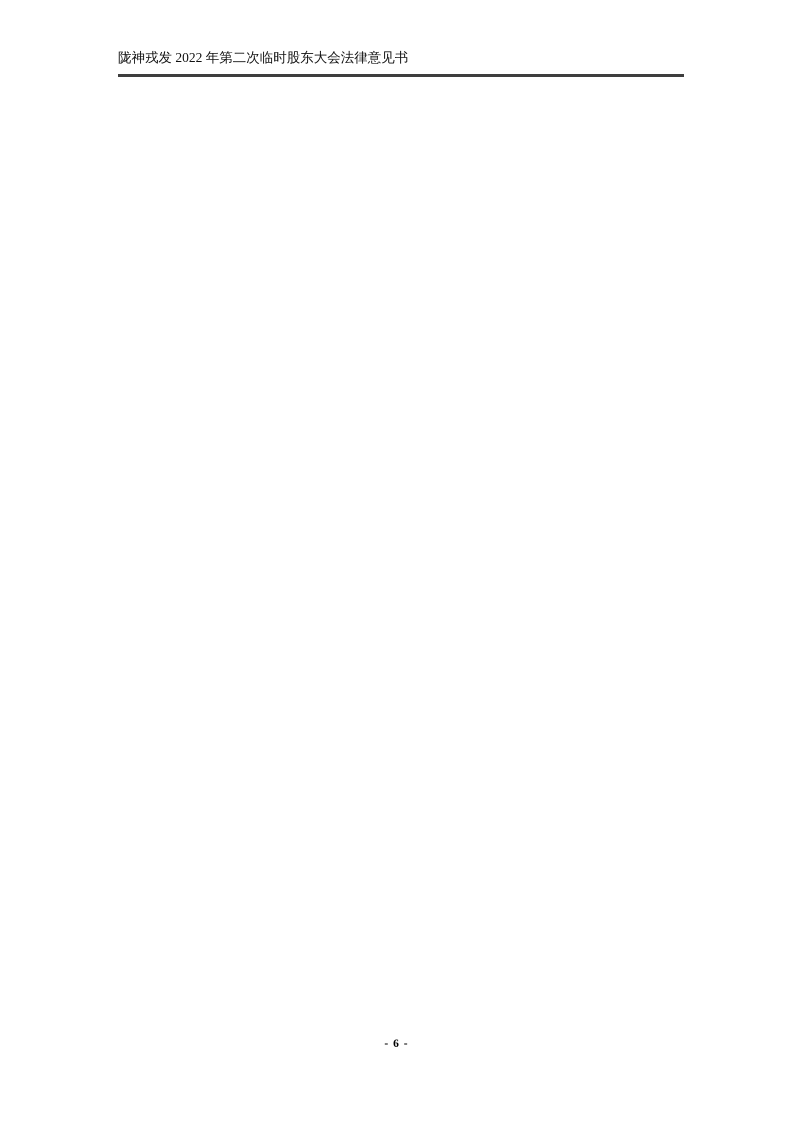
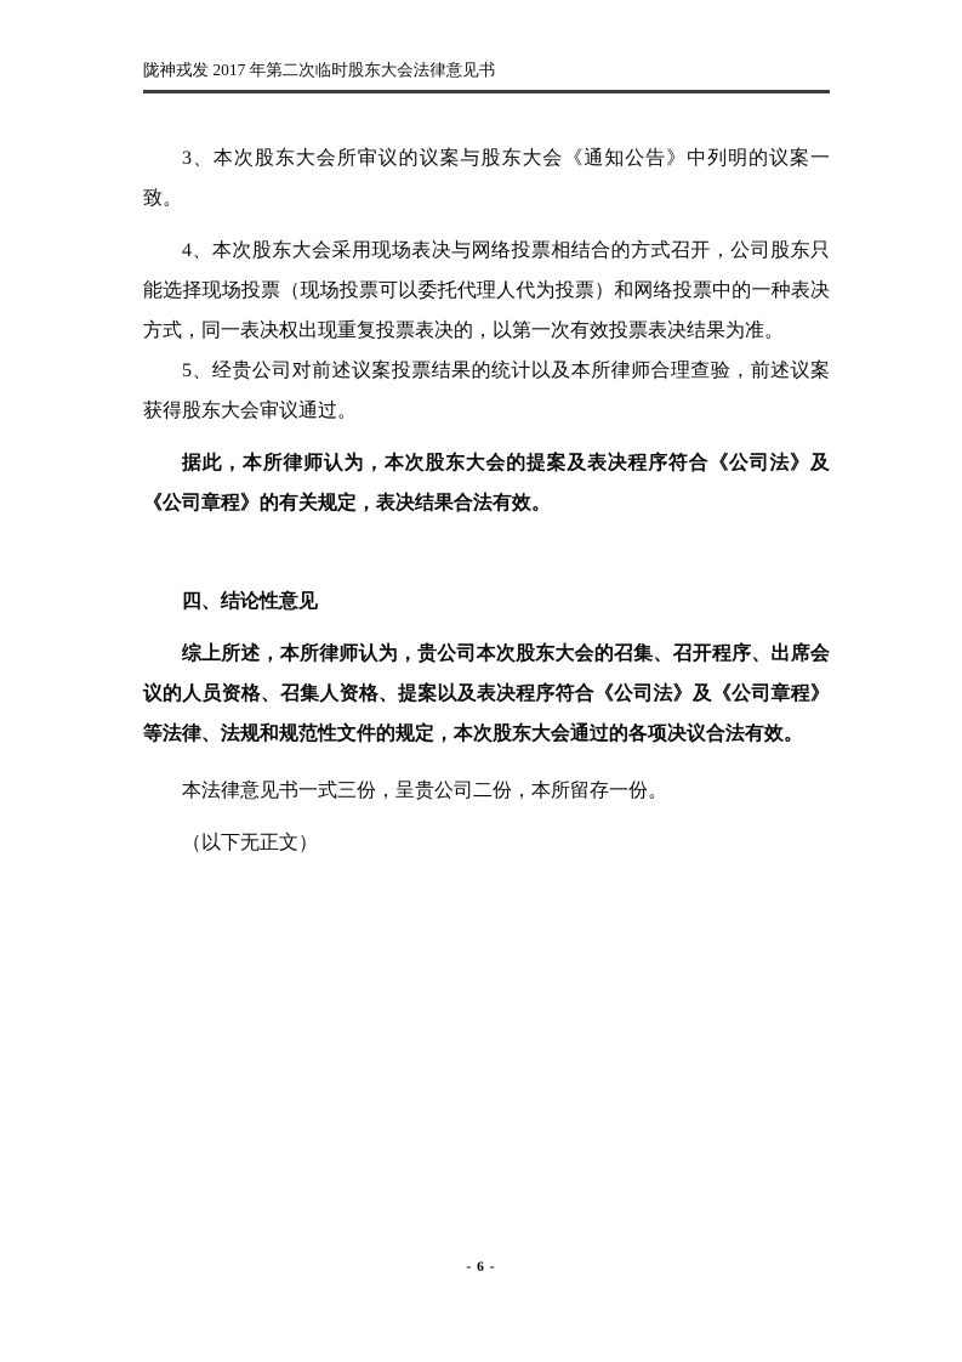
- 陇神戎发 2022 年第二次临时股东大会法律意见书
+ 陇神戎发 2017 年第二次临时股东大会法律意见书
+ 3、本次股东大会所审议的议案与股东大会《通知公告》中列明的议案一致。
+ 4、本次股东大会采用现场表决与网络投票相结合的方式召开，公司股东只能选择现场投票（现场投票可以委托代理人代为投票）和网络投票中的一种表决方式，同一表决权出现重复投票表决的，以第一次有效投票表决结果为准。
+ 5、经贵公司对前述议案投票结果的统计以及本所律师合理查验，前述议案获得股东大会审议通过。
+ 据此，本所律师认为，本次股东大会的提案及表决程序符合《公司法》及《公司章程》的有关规定，表决结果合法有效。
+ 四、结论性意见
+ 综上所述，本所律师认为，贵公司本次股东大会的召集、召开程序、出席会议的人员资格、召集人资格、提案以及表决程序符合《公司法》及《公司章程》等法律、法规和规范性文件的规定，本次股东大会通过的各项决议合法有效。
+ 本法律意见书一式三份，呈贵公司二份，本所留存一份。
+ （以下无正文）
  - 6 -
